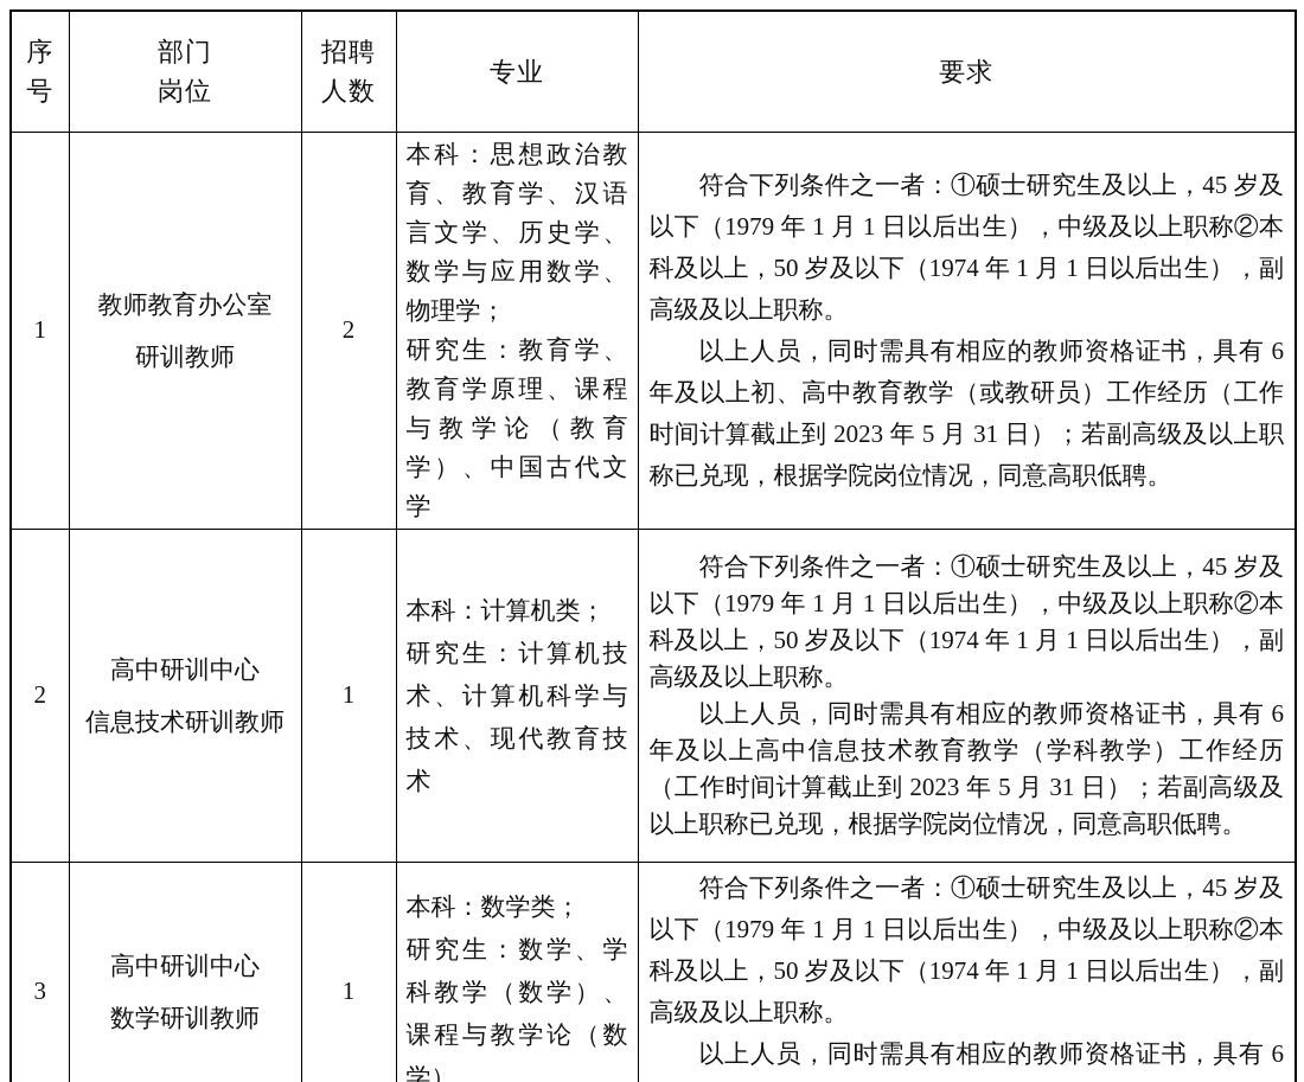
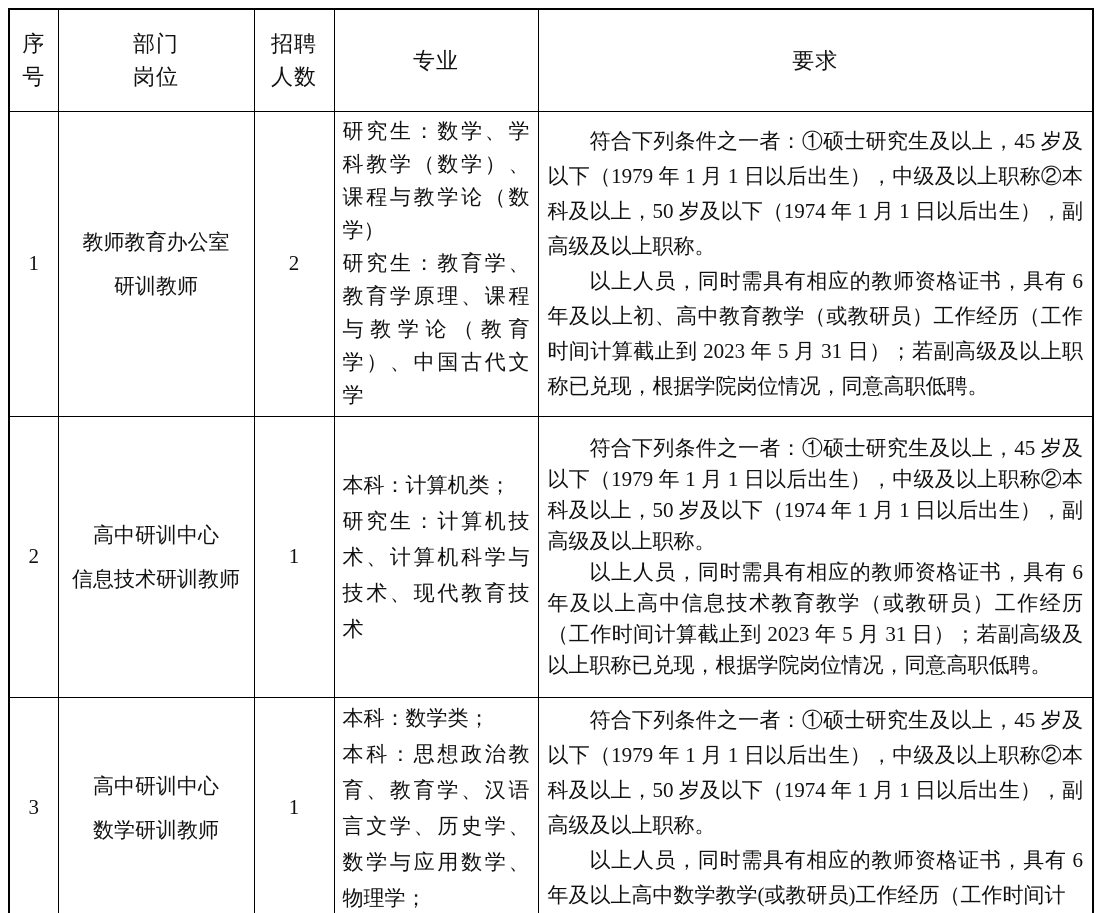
  序 号	部门 岗位	招聘 人数	专业	要求
- 1	教师教育办公室 研训教师	2	本科：思想政治教育、教育学、汉语言文学、历史学、数学与应用数学、物理学； 研究生：教育学、教育学原理、课程与教学论（教育学）、中国古代文学	符合下列条件之一者：①硕士研究生及以上，45 岁及以下（1979 年 1 月 1 日以后出生），中级及以上职称②本科及以上，50 岁及以下（1974 年 1 月 1 日以后出生），副高级及以上职称。 以上人员，同时需具有相应的教师资格证书，具有 6 年及以上初、高中教育教学（或教研员）工作经历（工作时间计算截止到 2023 年 5 月 31 日）；若副高级及以上职称已兑现，根据学院岗位情况，同意高职低聘。
+ 1	教师教育办公室 研训教师	2	研究生：数学、学科教学（数学）、课程与教学论（数学） 研究生：教育学、教育学原理、课程与教学论（教育学）、中国古代文学	符合下列条件之一者：①硕士研究生及以上，45 岁及以下（1979 年 1 月 1 日以后出生），中级及以上职称②本科及以上，50 岁及以下（1974 年 1 月 1 日以后出生），副高级及以上职称。 以上人员，同时需具有相应的教师资格证书，具有 6 年及以上初、高中教育教学（或教研员）工作经历（工作时间计算截止到 2023 年 5 月 31 日）；若副高级及以上职称已兑现，根据学院岗位情况，同意高职低聘。
- 2	高中研训中心 信息技术研训教师	1	本科：计算机类； 研究生：计算机技术、计算机科学与技术、现代教育技术	符合下列条件之一者：①硕士研究生及以上，45 岁及以下（1979 年 1 月 1 日以后出生），中级及以上职称②本科及以上，50 岁及以下（1974 年 1 月 1 日以后出生），副高级及以上职称。 以上人员，同时需具有相应的教师资格证书，具有 6 年及以上高中信息技术教育教学（学科教学）工作经历（工作时间计算截止到 2023 年 5 月 31 日）；若副高级及以上职称已兑现，根据学院岗位情况，同意高职低聘。
+ 2	高中研训中心 信息技术研训教师	1	本科：计算机类； 研究生：计算机技术、计算机科学与技术、现代教育技术	符合下列条件之一者：①硕士研究生及以上，45 岁及以下（1979 年 1 月 1 日以后出生），中级及以上职称②本科及以上，50 岁及以下（1974 年 1 月 1 日以后出生），副高级及以上职称。 以上人员，同时需具有相应的教师资格证书，具有 6 年及以上高中信息技术教育教学（或教研员）工作经历（工作时间计算截止到 2023 年 5 月 31 日）；若副高级及以上职称已兑现，根据学院岗位情况，同意高职低聘。
- 3	高中研训中心 数学研训教师	1	本科：数学类； 研究生：数学、学科教学（数学）、课程与教学论（数学）	符合下列条件之一者：①硕士研究生及以上，45 岁及以下（1979 年 1 月 1 日以后出生），中级及以上职称②本科及以上，50 岁及以下（1974 年 1 月 1 日以后出生），副高级及以上职称。 以上人员，同时需具有相应的教师资格证书，具有 6
+ 3	高中研训中心 数学研训教师	1	本科：数学类； 本科：思想政治教育、教育学、汉语言文学、历史学、数学与应用数学、物理学；	符合下列条件之一者：①硕士研究生及以上，45 岁及以下（1979 年 1 月 1 日以后出生），中级及以上职称②本科及以上，50 岁及以下（1974 年 1 月 1 日以后出生），副高级及以上职称。 以上人员，同时需具有相应的教师资格证书，具有 6 年及以上高中数学教学(或教研员)工作经历（工作时间计
